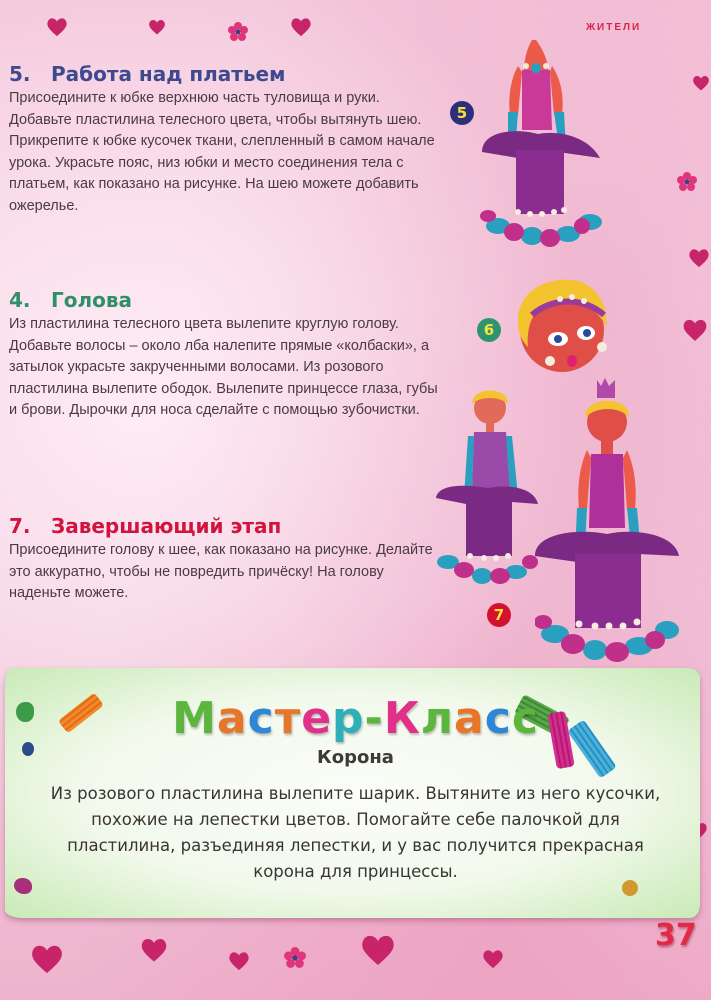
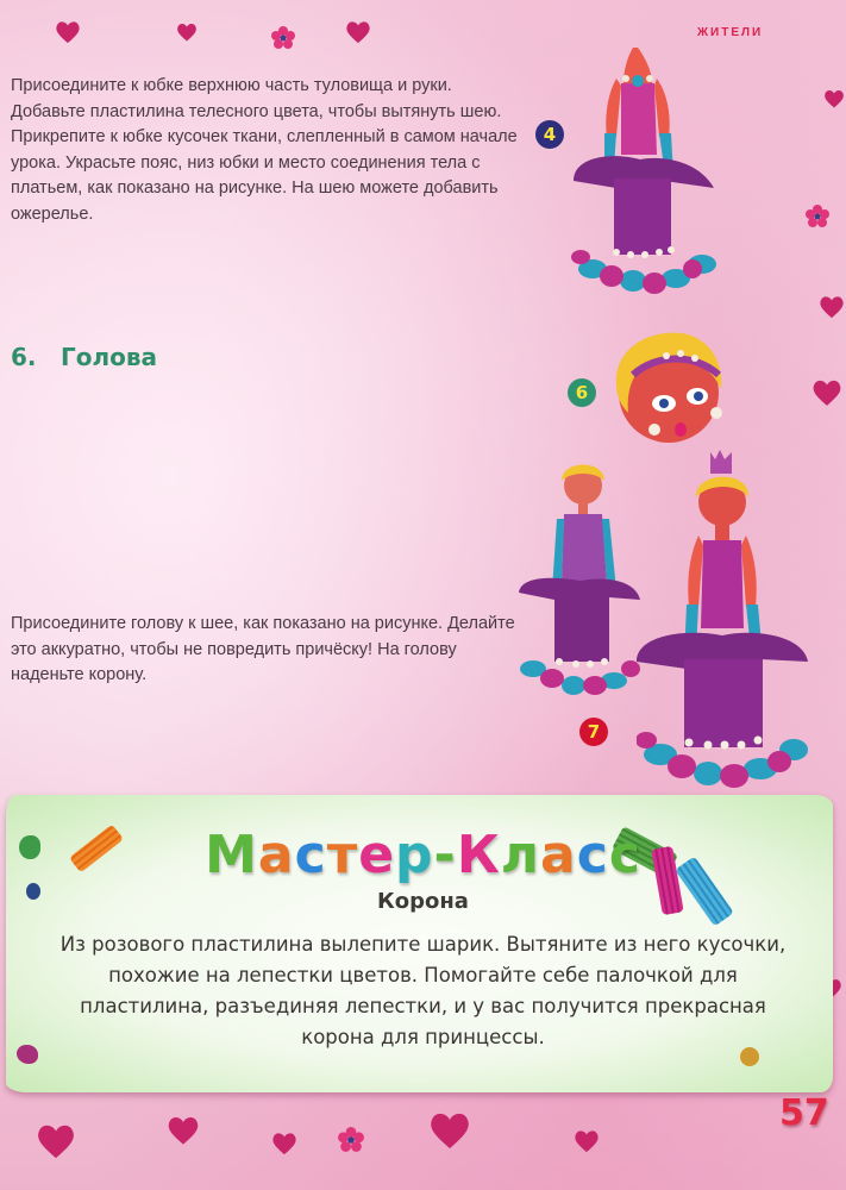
  ЖИТЕЛИ
- 5. Работа над платьем
  Присоедините к юбке верхнюю часть туловища и руки. Добавьте пластилина телесного цвета, чтобы вытянуть шею. Прикрепите к юбке кусочек ткани, слепленный в самом начале урока. Украсьте пояс, низ юбки и место соединения тела с платьем, как показано на рисунке. На шею можете добавить ожерелье.
- 5
+ 4
- 4. Голова
+ 6. Голова
- Из пластилина телесного цвета вылепите круглую голову. Добавьте волосы – около лба налепите прямые «колбаски», а затылок украсьте закрученными волосами. Из розового пластилина вылепите ободок. Вылепите принцессе глаза, губы и брови. Дырочки для носа сделайте с помощью зубочистки.
  6
- 7. Завершающий этап
- Присоедините голову к шее, как показано на рисунке. Делайте это аккуратно, чтобы не повредить причёску! На голову наденьте можете.
+ Присоедините голову к шее, как показано на рисунке. Делайте это аккуратно, чтобы не повредить причёску! На голову наденьте корону.
  7
  Мастер-Класс
  Корона
  Из розового пластилина вылепите шарик. Вытяните из него кусочки, похожие на лепестки цветов. Помогайте себе палочкой для пластилина, разъединяя лепестки, и у вас получится прекрасная корона для принцессы.
- 37
+ 57
